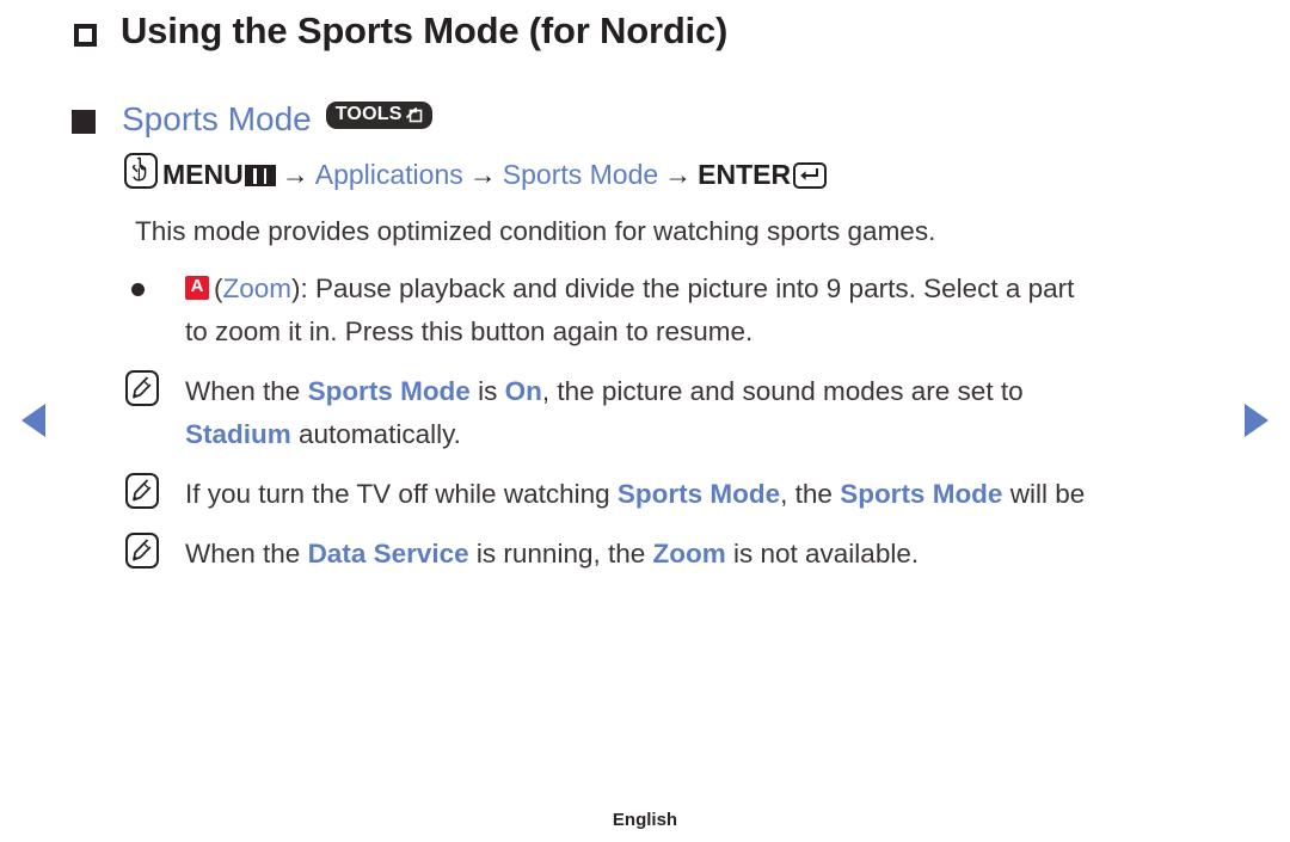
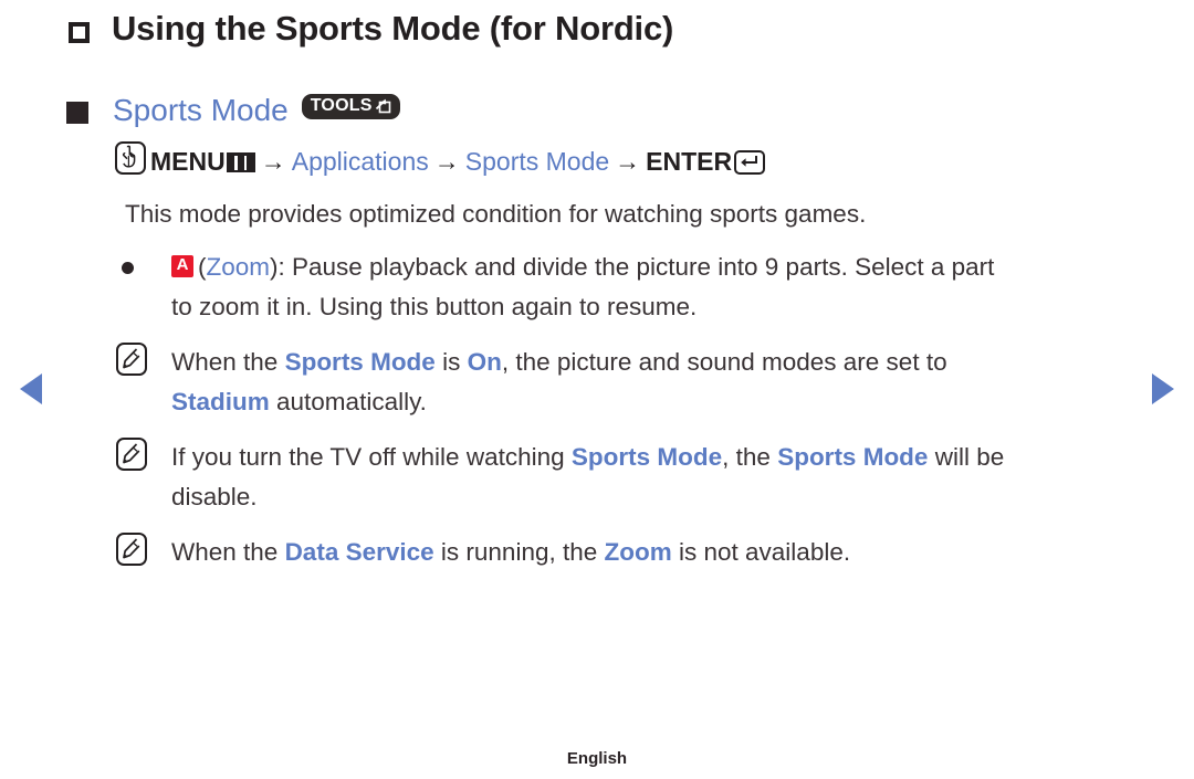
  Using the Sports Mode (for Nordic)
  Sports Mode
  TOOLS
  MENU → Applications → Sports Mode → ENTER
  This mode provides optimized condition for watching sports games.
  A (Zoom): Pause playback and divide the picture into 9 parts. Select a part
- to zoom it in. Press this button again to resume.
+ to zoom it in. Using this button again to resume.
  When the Sports Mode is On, the picture and sound modes are set to
  Stadium automatically.
  If you turn the TV off while watching Sports Mode, the Sports Mode will be
+ disable.
  When the Data Service is running, the Zoom is not available.
  English
